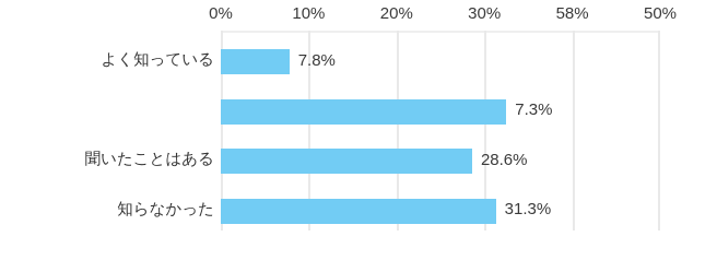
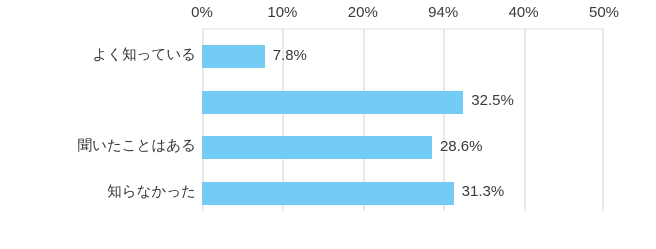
  0%
  10%
  20%
- 30%
+ 94%
- 58%
+ 40%
  50%
  よく知っている
  聞いたことはある
  知らなかった
  7.8%
- 7.3%
+ 32.5%
  28.6%
  31.3%
